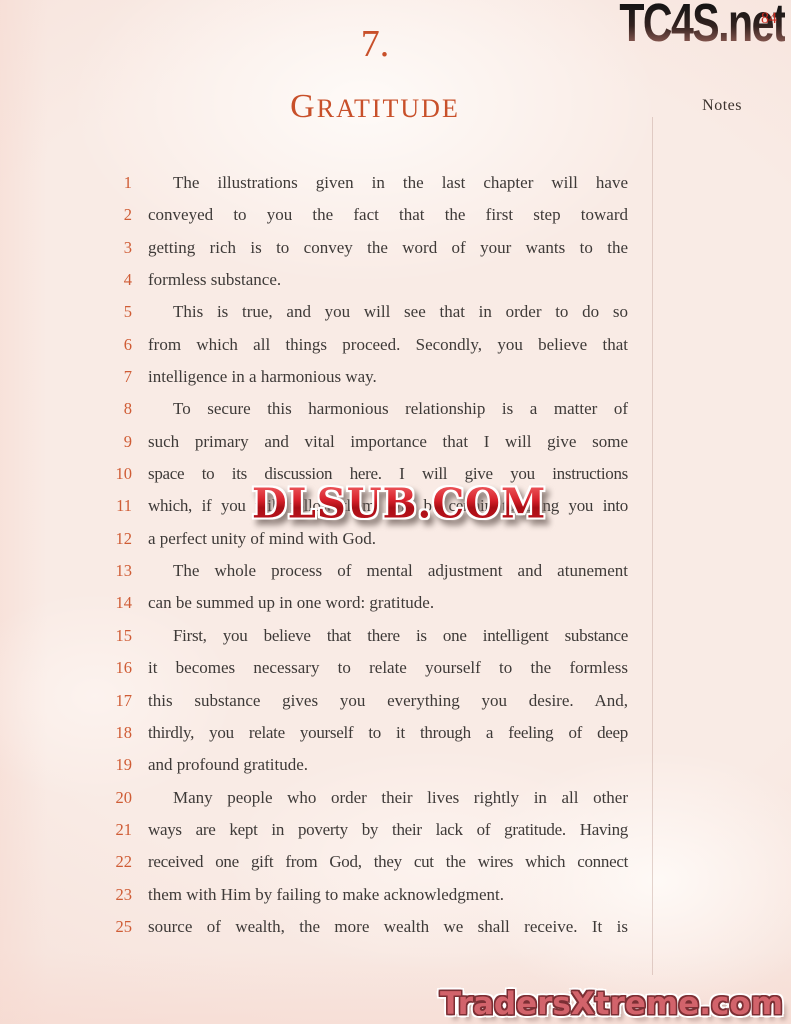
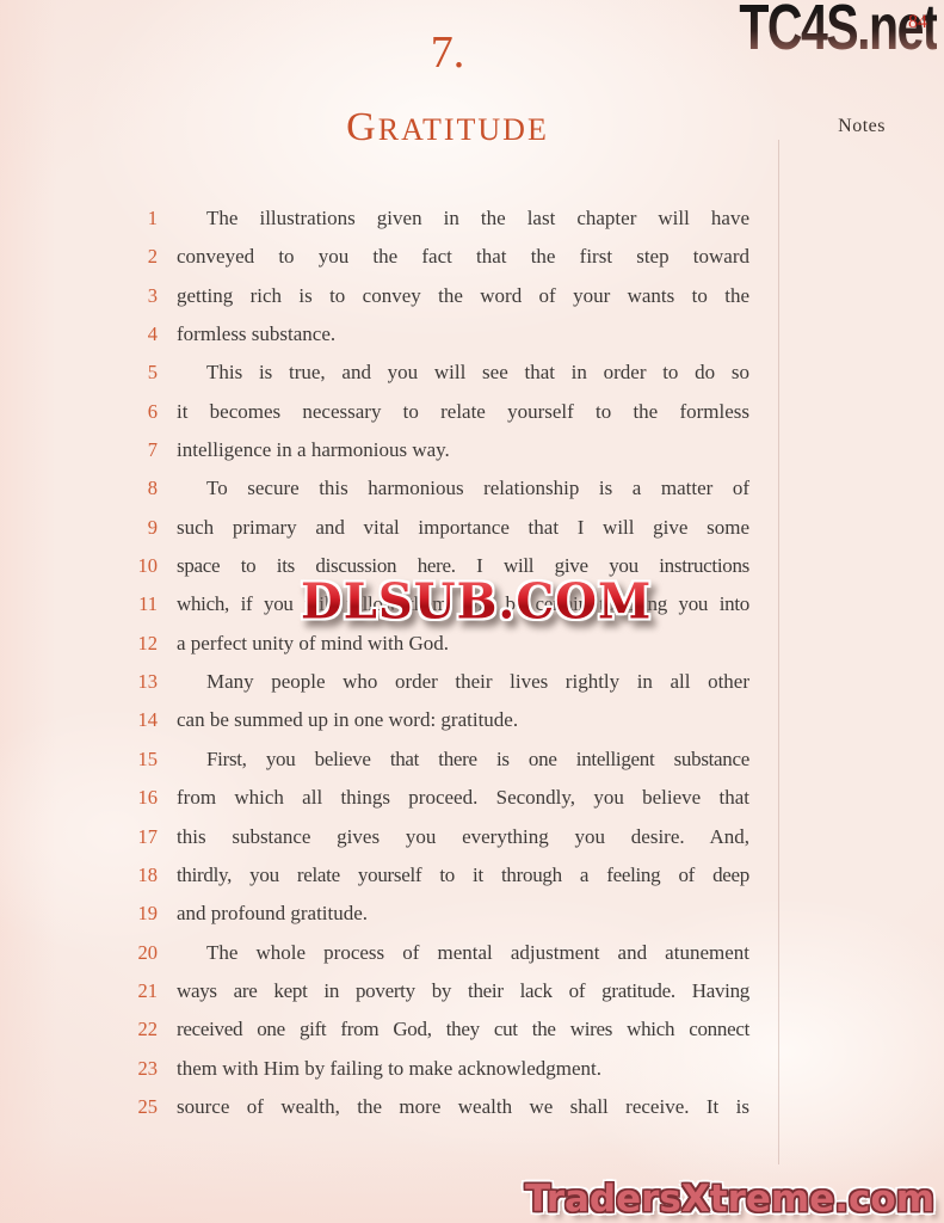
  TC4S.net
  84
  7.
  GRATITUDE
  Notes
  1
  The illustrations given in the last chapter will have
  2
  conveyed to you the fact that the first step toward
  3
  getting rich is to convey the word of your wants to the
  4
  formless substance.
  5
  This is true, and you will see that in order to do so
  6
- from which all things proceed. Secondly, you believe that
+ it becomes necessary to relate yourself to the formless
  7
  intelligence in a harmonious way.
  8
  To secure this harmonious relationship is a matter of
  9
  such primary and vital importance that I will give some
  10
  space to its discussion here. I will give you instructions
  11
  12
  a perfect unity of mind with God.
  13
- The whole process of mental adjustment and atunement
+ Many people who order their lives rightly in all other
  14
  can be summed up in one word: gratitude.
  15
  First, you believe that there is one intelligent substance
  16
- it becomes necessary to relate yourself to the formless
+ from which all things proceed. Secondly, you believe that
  17
  this substance gives you everything you desire. And,
  18
  thirdly, you relate yourself to it through a feeling of deep
  19
  and profound gratitude.
  20
- Many people who order their lives rightly in all other
+ The whole process of mental adjustment and atunement
  21
  ways are kept in poverty by their lack of gratitude. Having
  22
  received one gift from God, they cut the wires which connect
  23
  them with Him by failing to make acknowledgment.
  25
  source of wealth, the more wealth we shall receive. It is
  DLSUB.COM
  TradersXtreme.com
